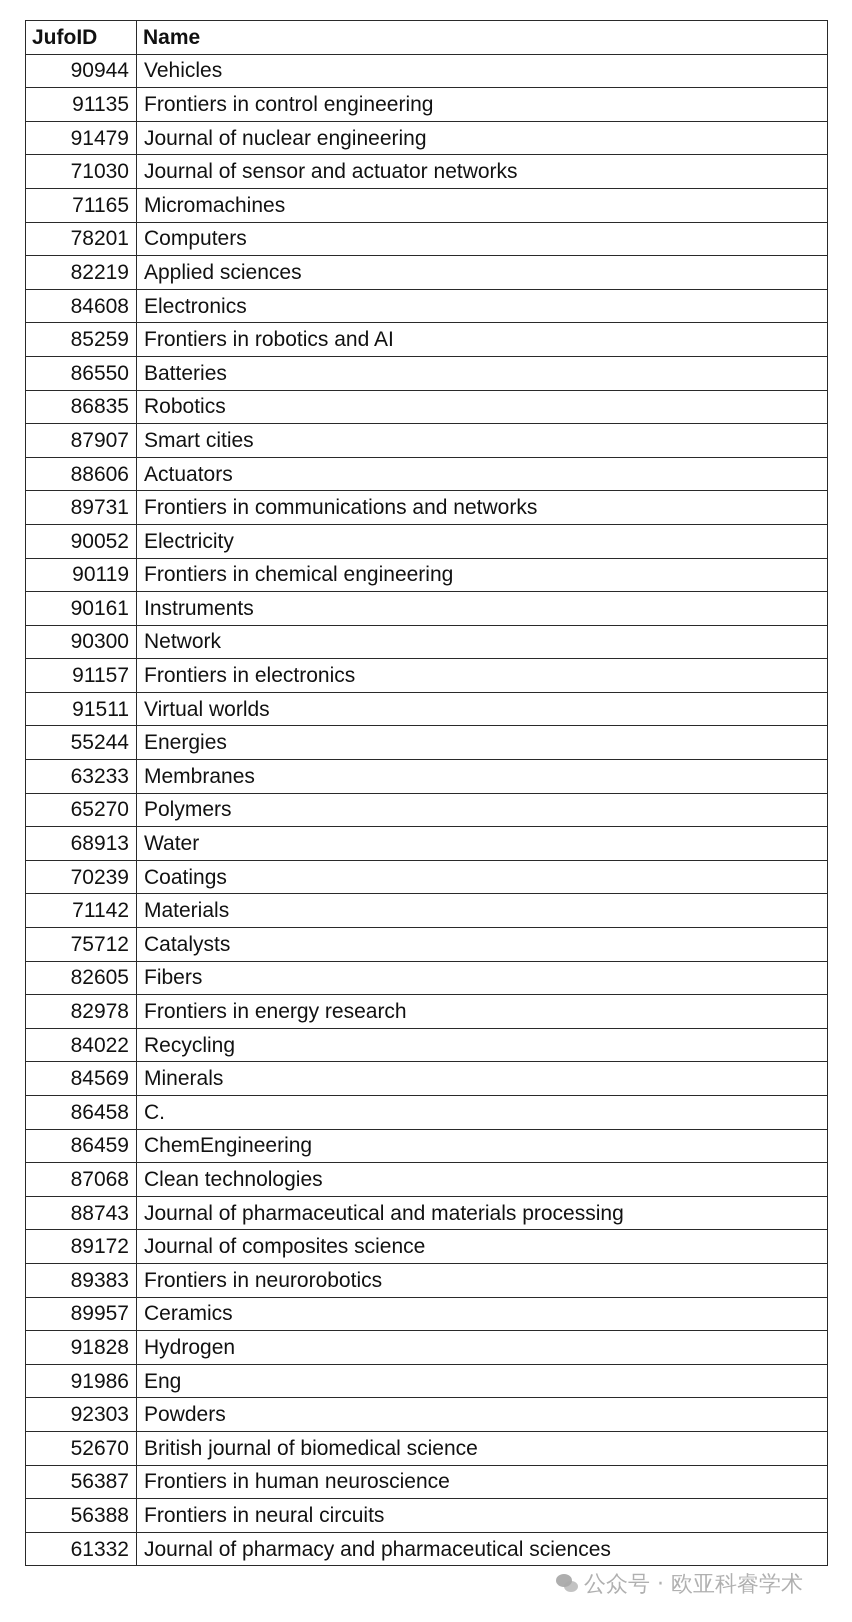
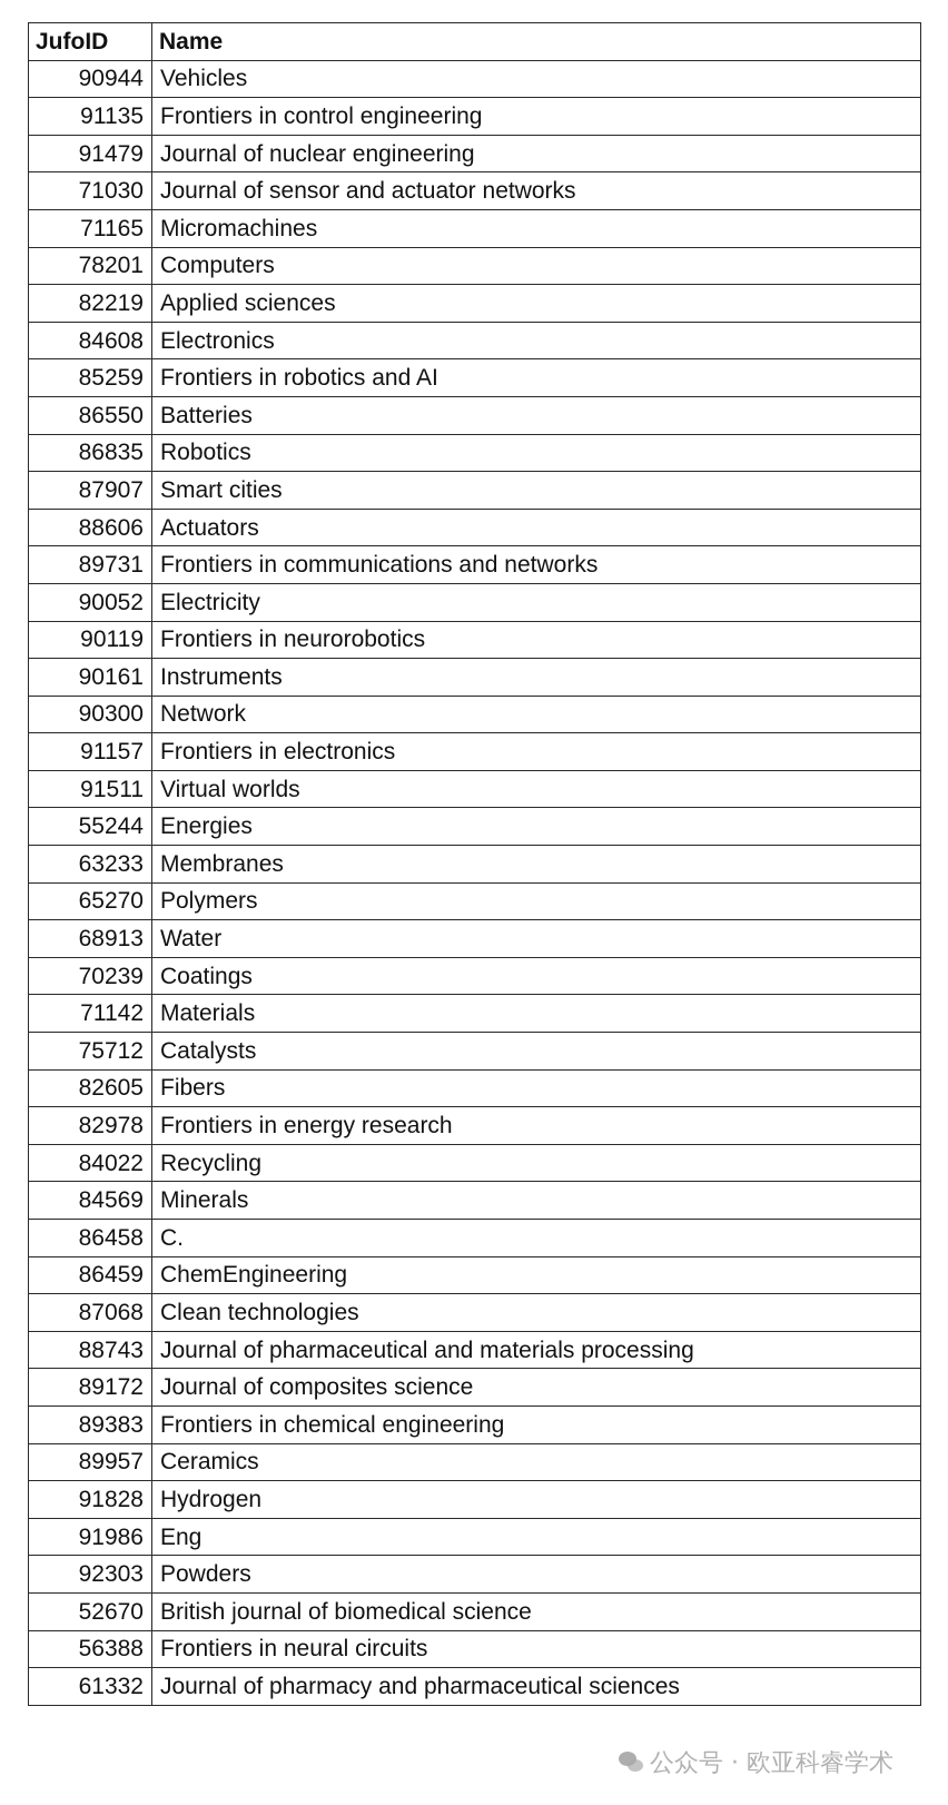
  JufoID	Name
  90944	Vehicles
  91135	Frontiers in control engineering
  91479	Journal of nuclear engineering
  71030	Journal of sensor and actuator networks
  71165	Micromachines
  78201	Computers
  82219	Applied sciences
  84608	Electronics
  85259	Frontiers in robotics and AI
  86550	Batteries
  86835	Robotics
  87907	Smart cities
  88606	Actuators
  89731	Frontiers in communications and networks
  90052	Electricity
- 90119	Frontiers in chemical engineering
+ 90119	Frontiers in neurorobotics
  90161	Instruments
  90300	Network
  91157	Frontiers in electronics
  91511	Virtual worlds
  55244	Energies
  63233	Membranes
  65270	Polymers
  68913	Water
  70239	Coatings
  71142	Materials
  75712	Catalysts
  82605	Fibers
  82978	Frontiers in energy research
  84022	Recycling
  84569	Minerals
  86458	C.
  86459	ChemEngineering
  87068	Clean technologies
  88743	Journal of pharmaceutical and materials processing
  89172	Journal of composites science
- 89383	Frontiers in neurorobotics
+ 89383	Frontiers in chemical engineering
  89957	Ceramics
  91828	Hydrogen
  91986	Eng
  92303	Powders
  52670	British journal of biomedical science
- 56387	Frontiers in human neuroscience
  56388	Frontiers in neural circuits
  61332	Journal of pharmacy and pharmaceutical sciences
  公众号 · 欧亚科睿学术
